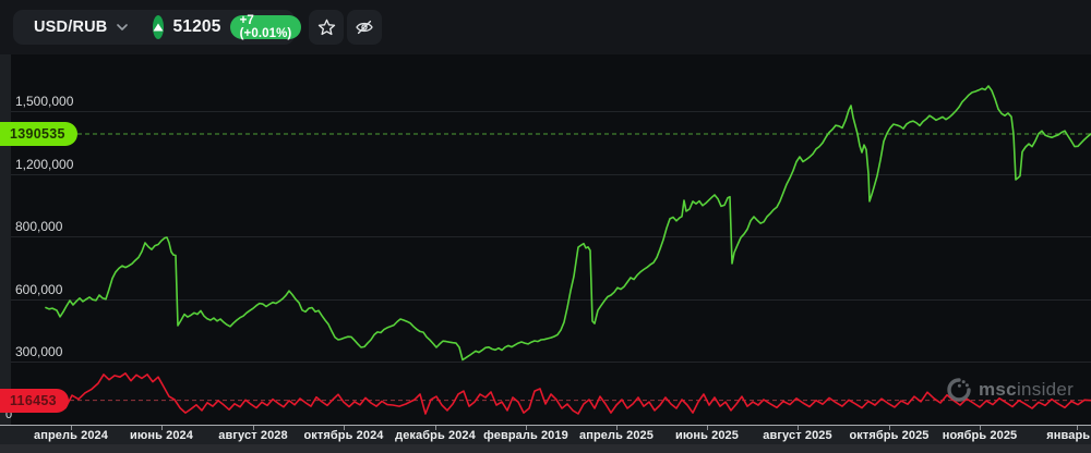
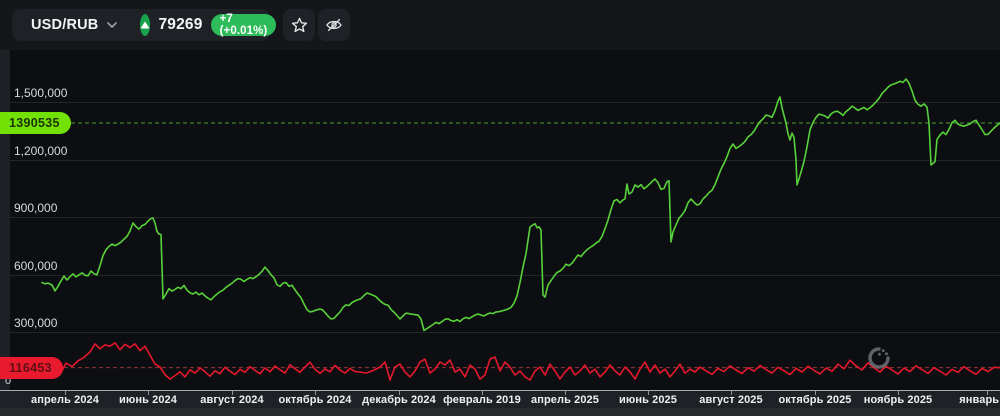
  USD/RUB
- 51205
+ 79269
  +7 (+0.01%)
  1,500,000
  1,200,000
- 800,000
+ 900,000
  600,000
  300,000
  0
  апрель 2024
  июнь 2024
- август 2028
+ август 2024
  октябрь 2024
  декабрь 2024
  февраль 2019
  апрель 2025
  июнь 2025
  август 2025
  октябрь 2025
  ноябрь 2025
  январь
  1390535
  116453
- mscinsider
